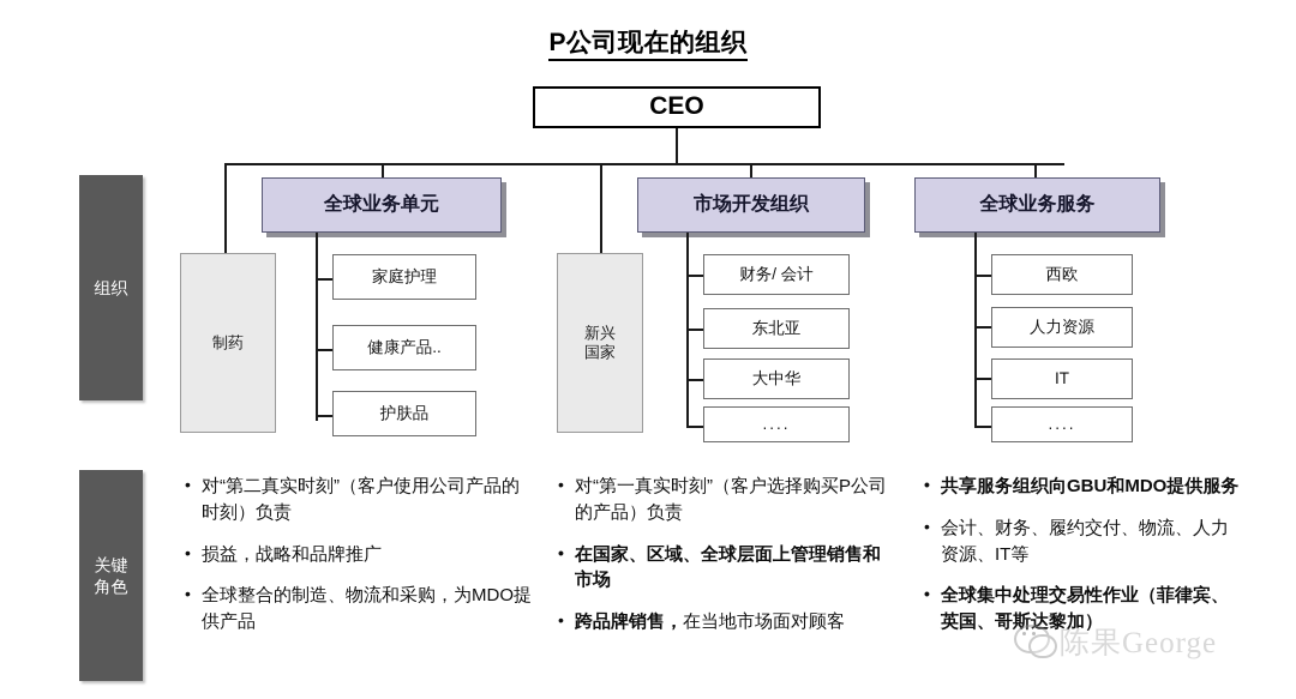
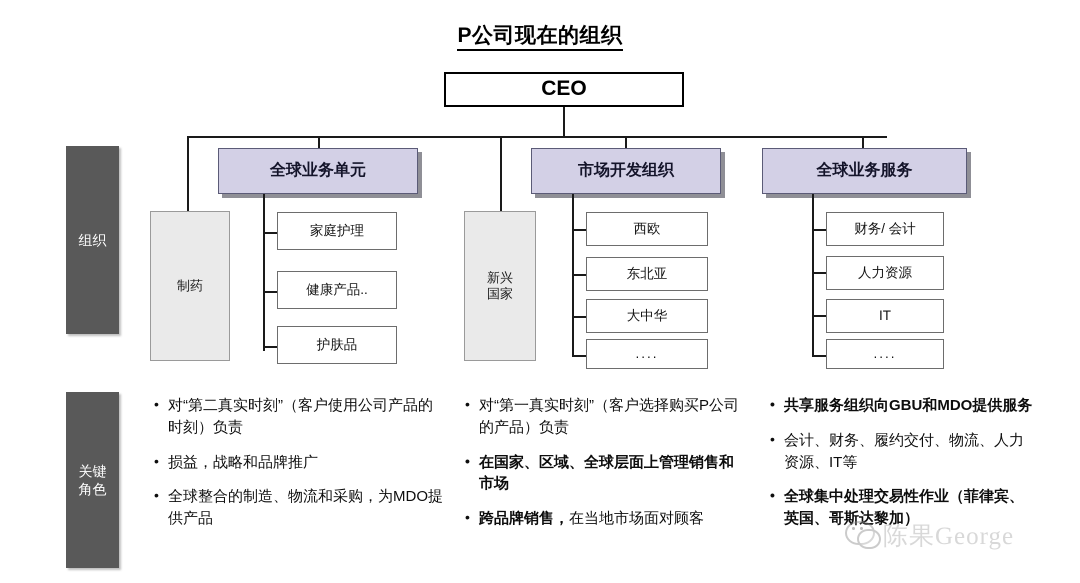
  P公司现在的组织
  CEO
  全球业务单元
  制药
  家庭护理
  健康产品..
  护肤品
  市场开发组织
  新兴
  国家
- 财务/ 会计
+ 西欧
  东北亚
  大中华
  ....
  全球业务服务
- 西欧
+ 财务/ 会计
  人力资源
  IT
  ....
  组织
  关键
  角色
  对“第二真实时刻”（客户使用公司产品的时刻）负责
  损益，战略和品牌推广
  全球整合的制造、物流和采购，为MDO提供产品
  对“第一真实时刻”（客户选择购买P公司的产品）负责
  在国家、区域、全球层面上管理销售和市场
  跨品牌销售，在当地市场面对顾客
  共享服务组织向GBU和MDO提供服务
  会计、财务、履约交付、物流、人力资源、IT等
  全球集中处理交易性作业（菲律宾、英国、哥斯达黎加）
  陈果George
